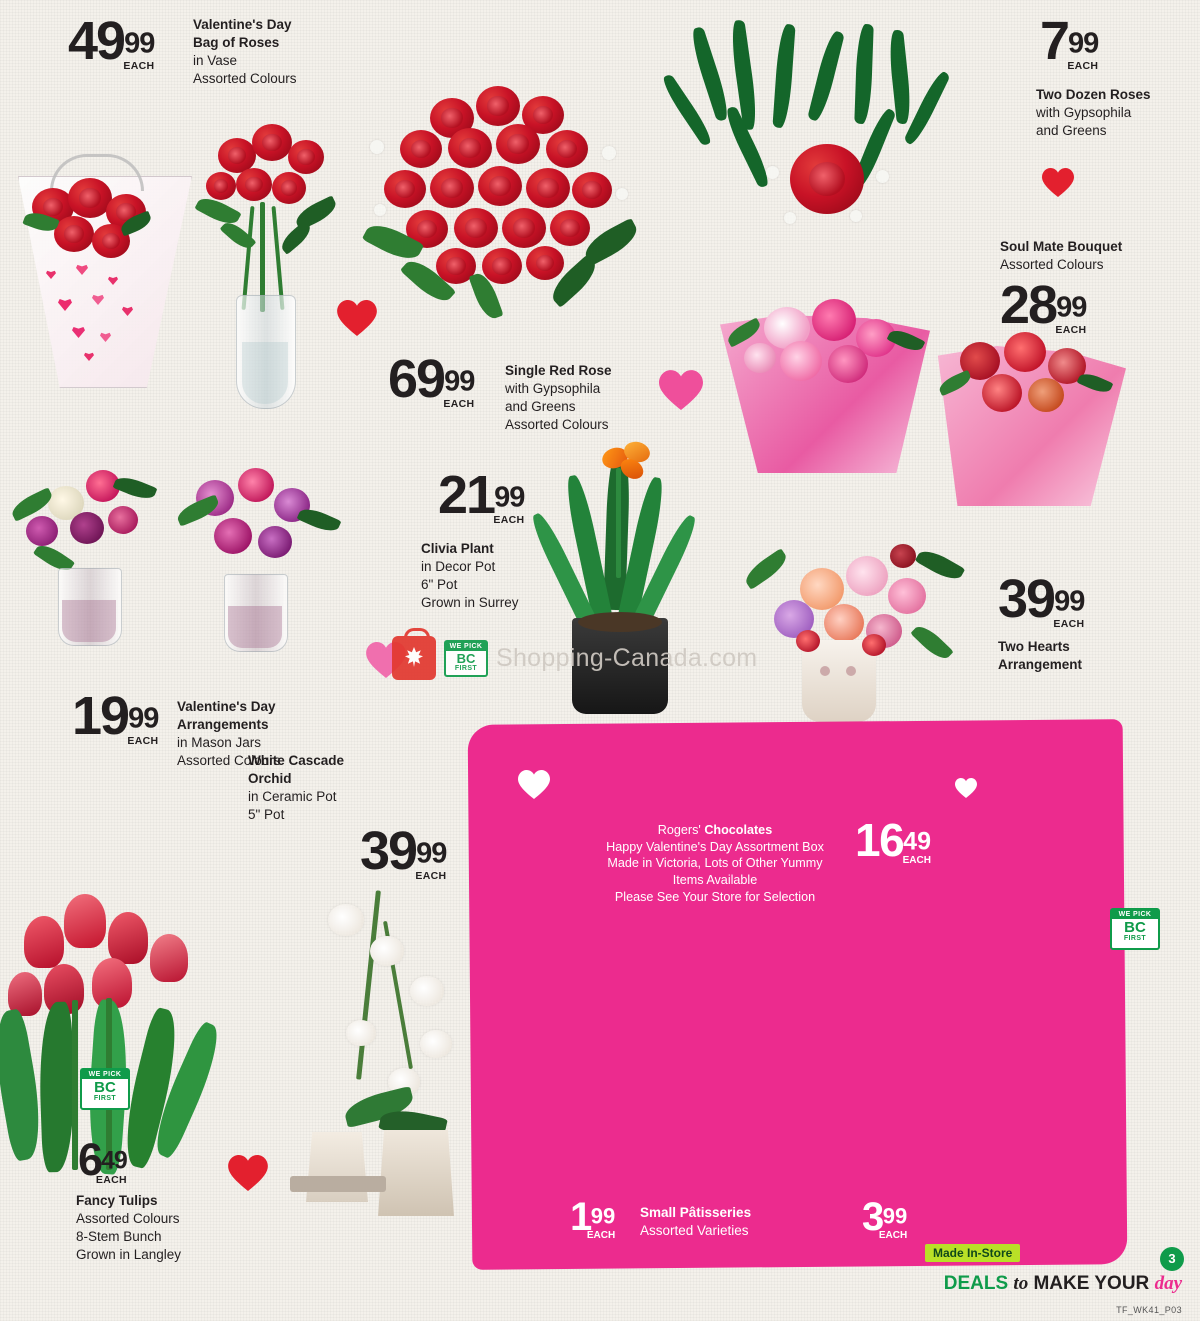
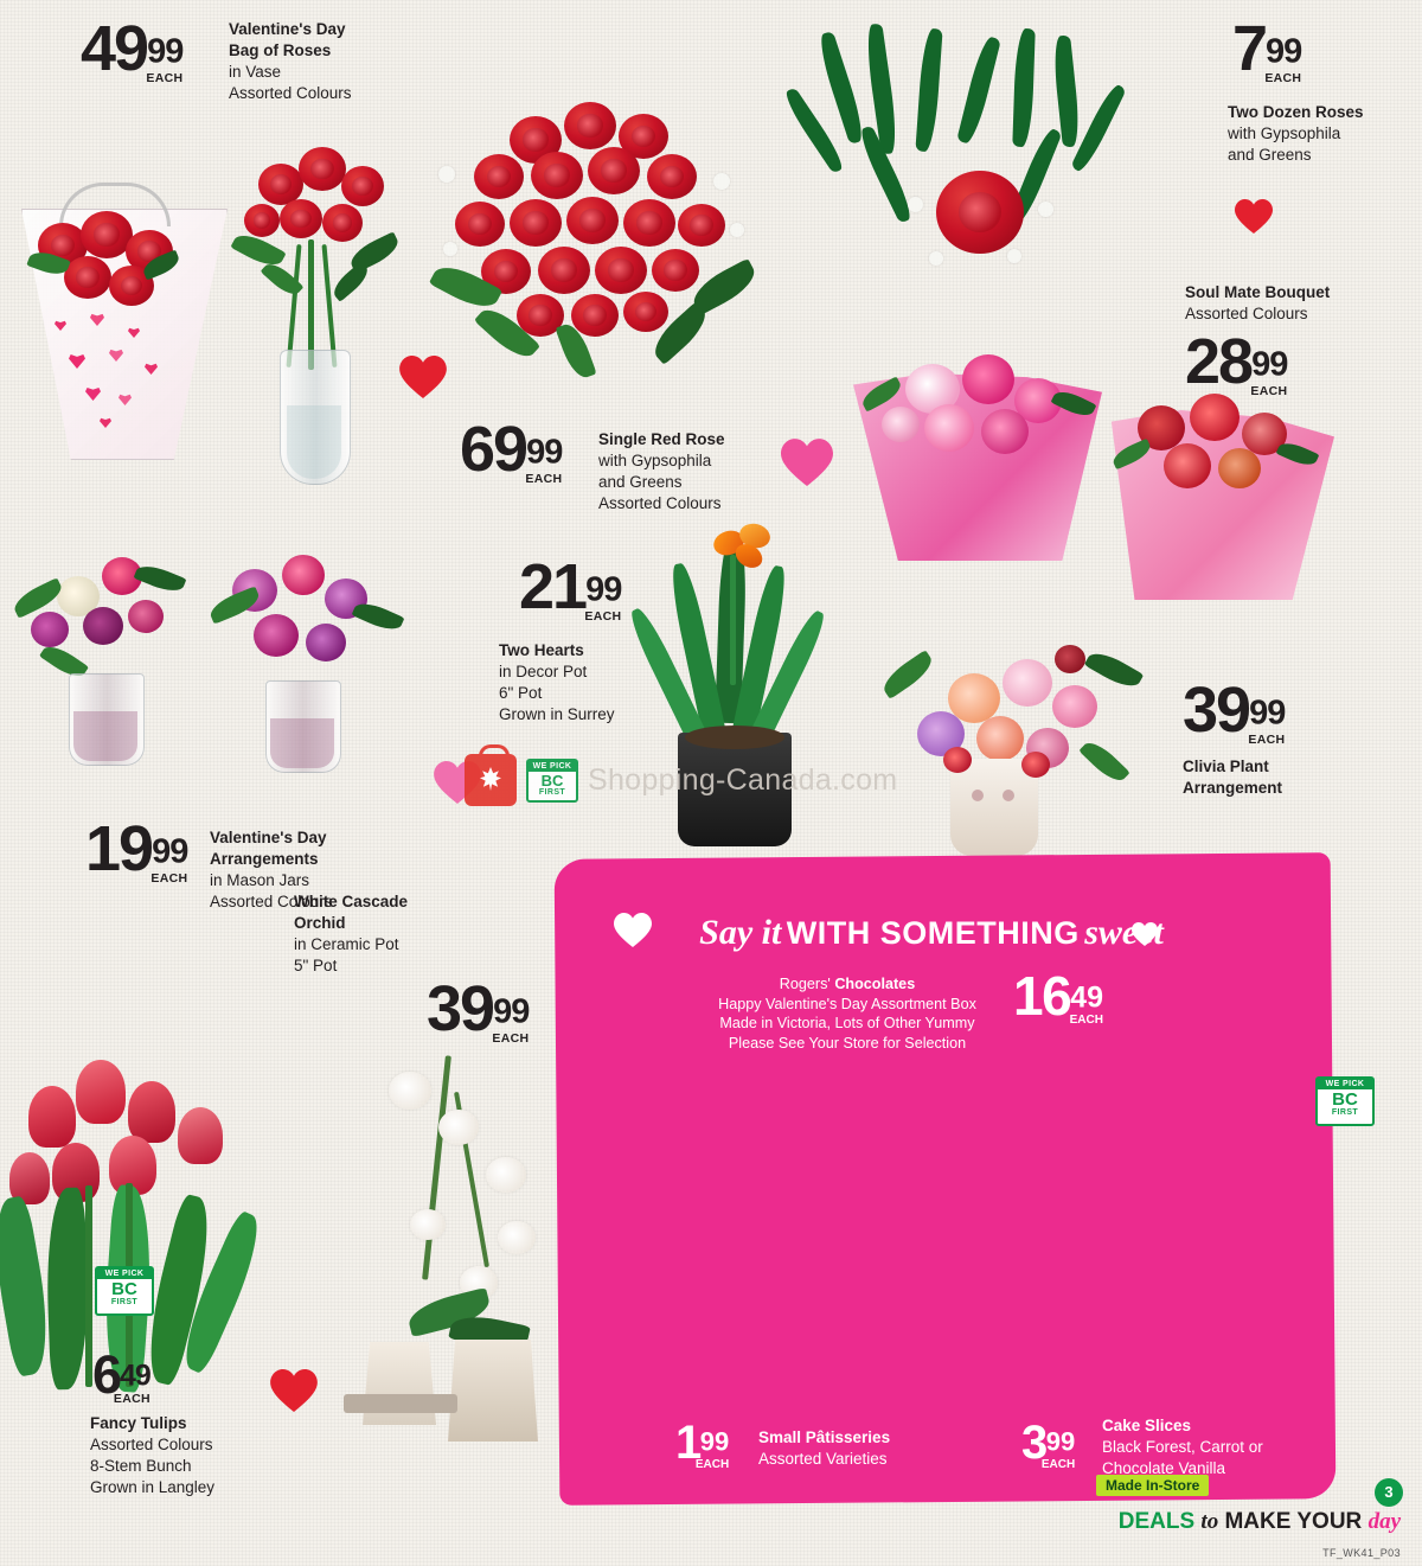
  4999
  EACH
  Valentine's Day
  Bag of Roses
  in Vase
  Assorted Colours
  799
  EACH
  Two Dozen Roses
  with Gypsophila
  and Greens
  Soul Mate Bouquet
  Assorted Colours
  2899
  EACH
  6999
  EACH
  Single Red Rose
  with Gypsophila
  and Greens
  Assorted Colours
  2199
  EACH
- Clivia Plant
+ Two Hearts
  in Decor Pot
  6" Pot
  Grown in Surrey
  3999
  EACH
- Two Hearts
+ Clivia Plant
  Arrangement
  1999
  EACH
  Valentine's Day
  Arrangements
  in Mason Jars
  Assorted Colours
  White Cascade
  Orchid
  in Ceramic Pot
  5" Pot
  3999
  EACH
  BC
  649
  EACH
  Fancy Tulips
  Assorted Colours
  8-Stem Bunch
  Grown in Langley
+ Say it WITH SOMETHING sweet
  Rogers' Chocolates
  Happy Valentine's Day Assortment Box
  Made in Victoria, Lots of Other Yummy
- Items Available
  Please See Your Store for Selection
  1649
  EACH
  199
  EACH
  Small Pâtisseries
  Assorted Varieties
  399
  EACH
+ Cake Slices
+ Black Forest, Carrot or
+ Chocolate Vanilla
  Made In-Store
  BC
  BC
  Shopping-Canada.com
  DEALS to MAKE YOUR day
  3
  TF_WK41_P03
